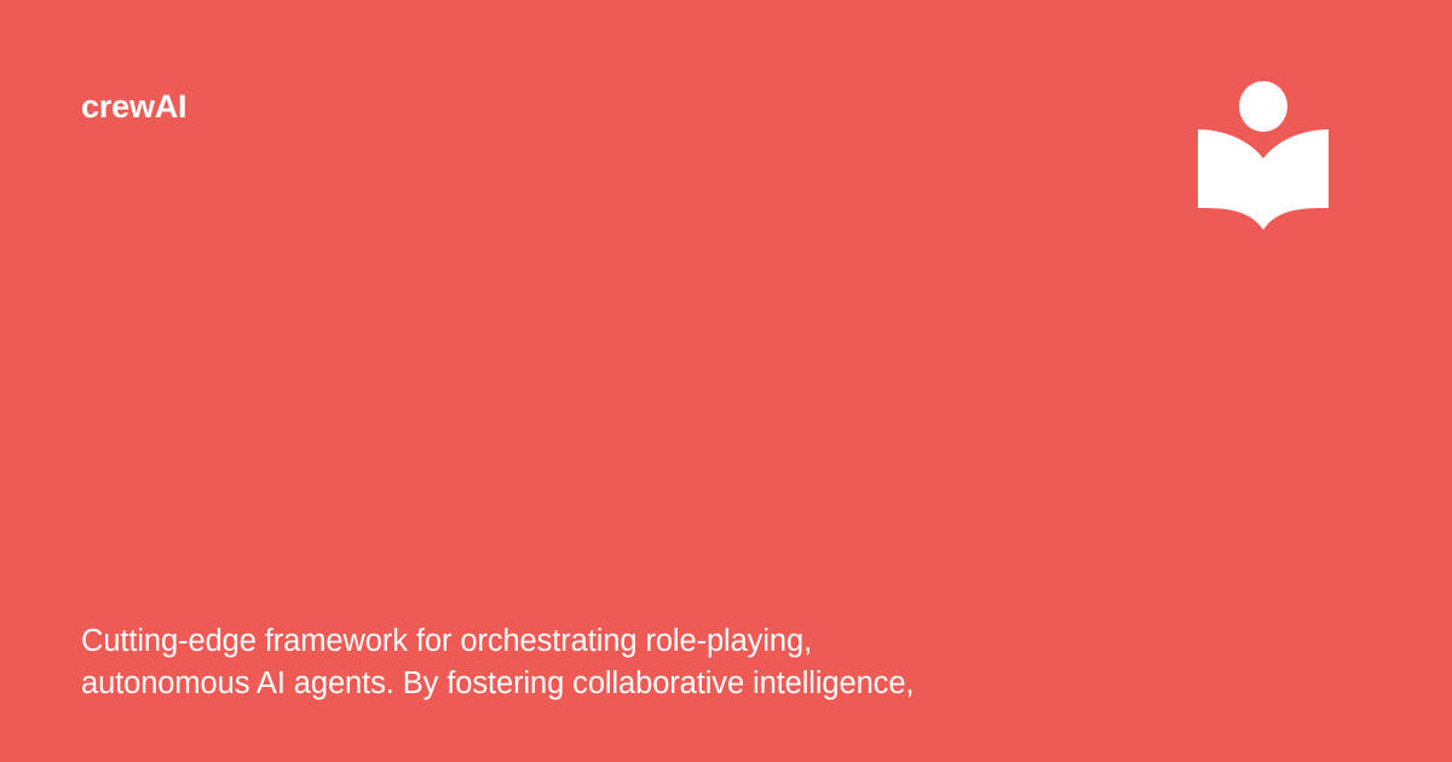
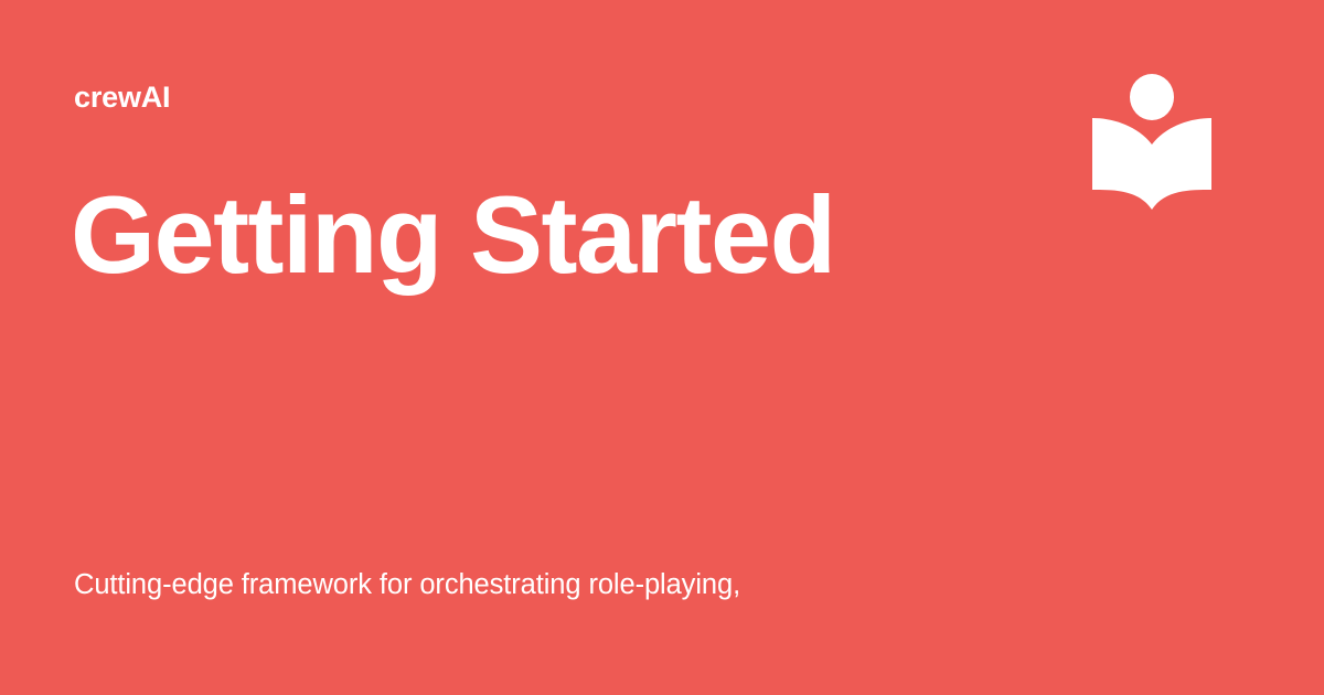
  crewAI
+ Getting Started
  Cutting-edge framework for orchestrating role-playing,
- autonomous AI agents. By fostering collaborative intelligence,
